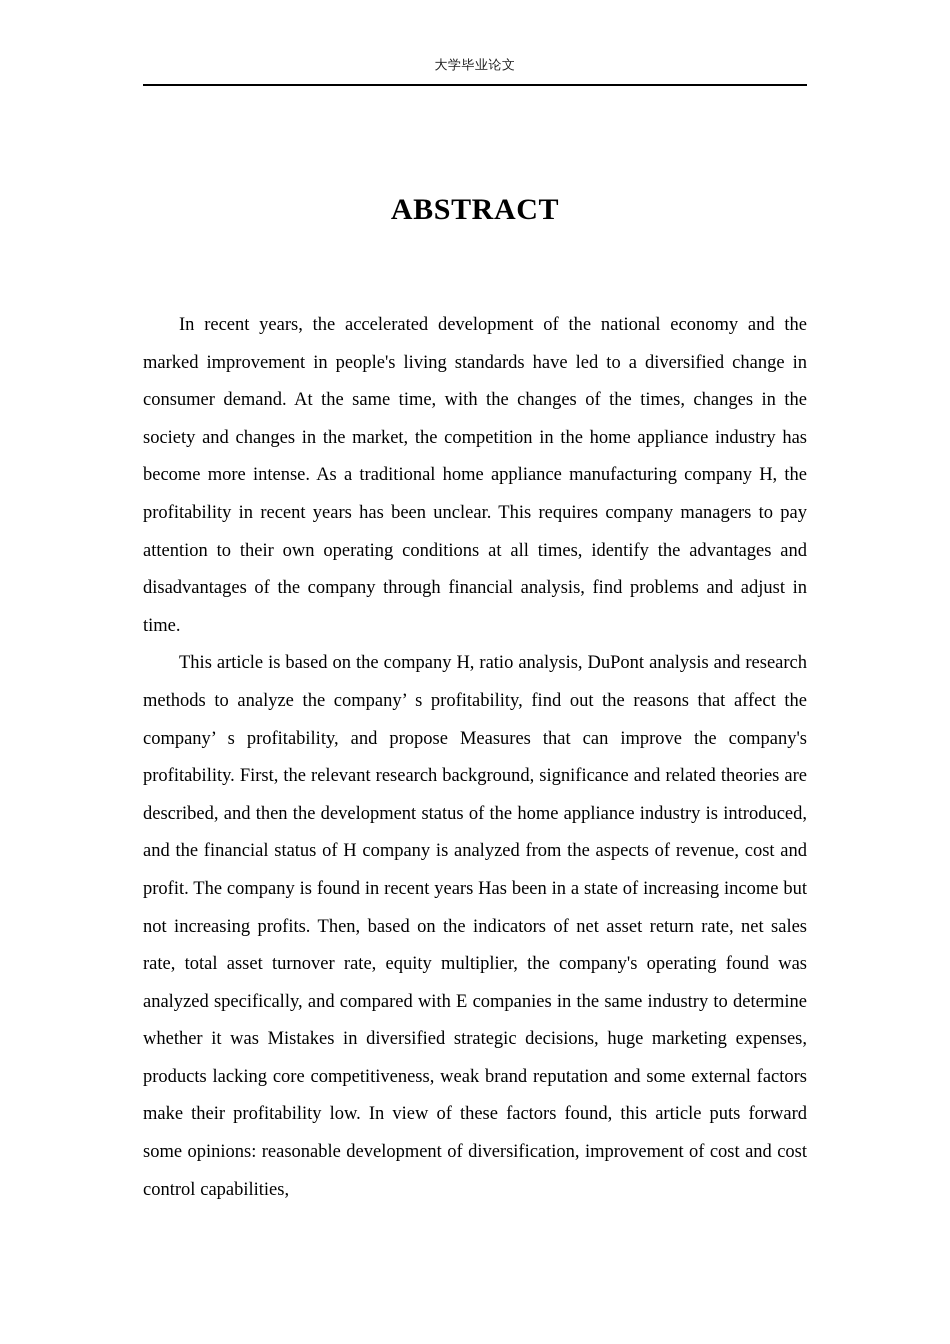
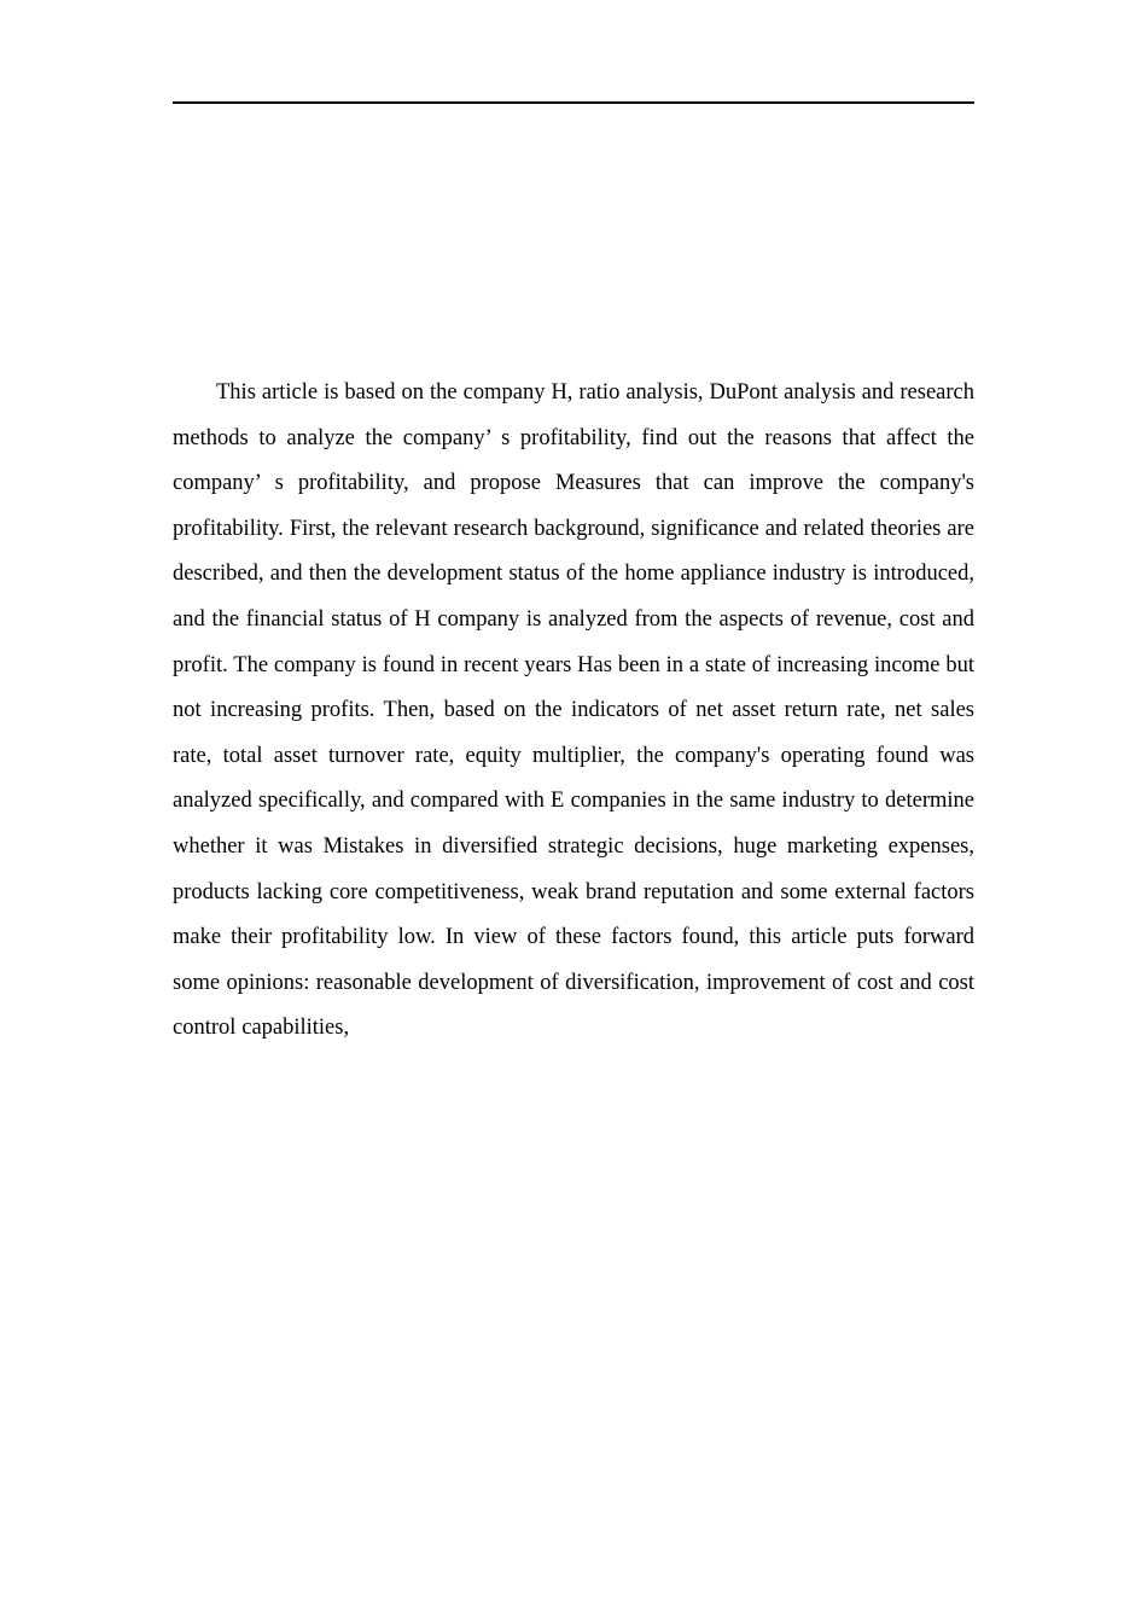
- 大学毕业论文
- ABSTRACT
- In recent years, the accelerated development of the national economy and the marked improvement in people's living standards have led to a diversified change in consumer demand. At the same time, with the changes of the times, changes in the society and changes in the market, the competition in the home appliance industry has become more intense. As a traditional home appliance manufacturing company H, the profitability in recent years has been unclear. This requires company managers to pay attention to their own operating conditions at all times, identify the advantages and disadvantages of the company through financial analysis, find problems and adjust in time.
  This article is based on the company H, ratio analysis, DuPont analysis and research methods to analyze the company’ s profitability, find out the reasons that affect the company’ s profitability, and propose Measures that can improve the company's profitability. First, the relevant research background, significance and related theories are described, and then the development status of the home appliance industry is introduced, and the financial status of H company is analyzed from the aspects of revenue, cost and profit. The company is found in recent years Has been in a state of increasing income but not increasing profits. Then, based on the indicators of net asset return rate, net sales rate, total asset turnover rate, equity multiplier, the company's operating found was analyzed specifically, and compared with E companies in the same industry to determine whether it was Mistakes in diversified strategic decisions, huge marketing expenses, products lacking core competitiveness, weak brand reputation and some external factors make their profitability low. In view of these factors found, this article puts forward some opinions: reasonable development of diversification, improvement of cost and cost control capabilities,
